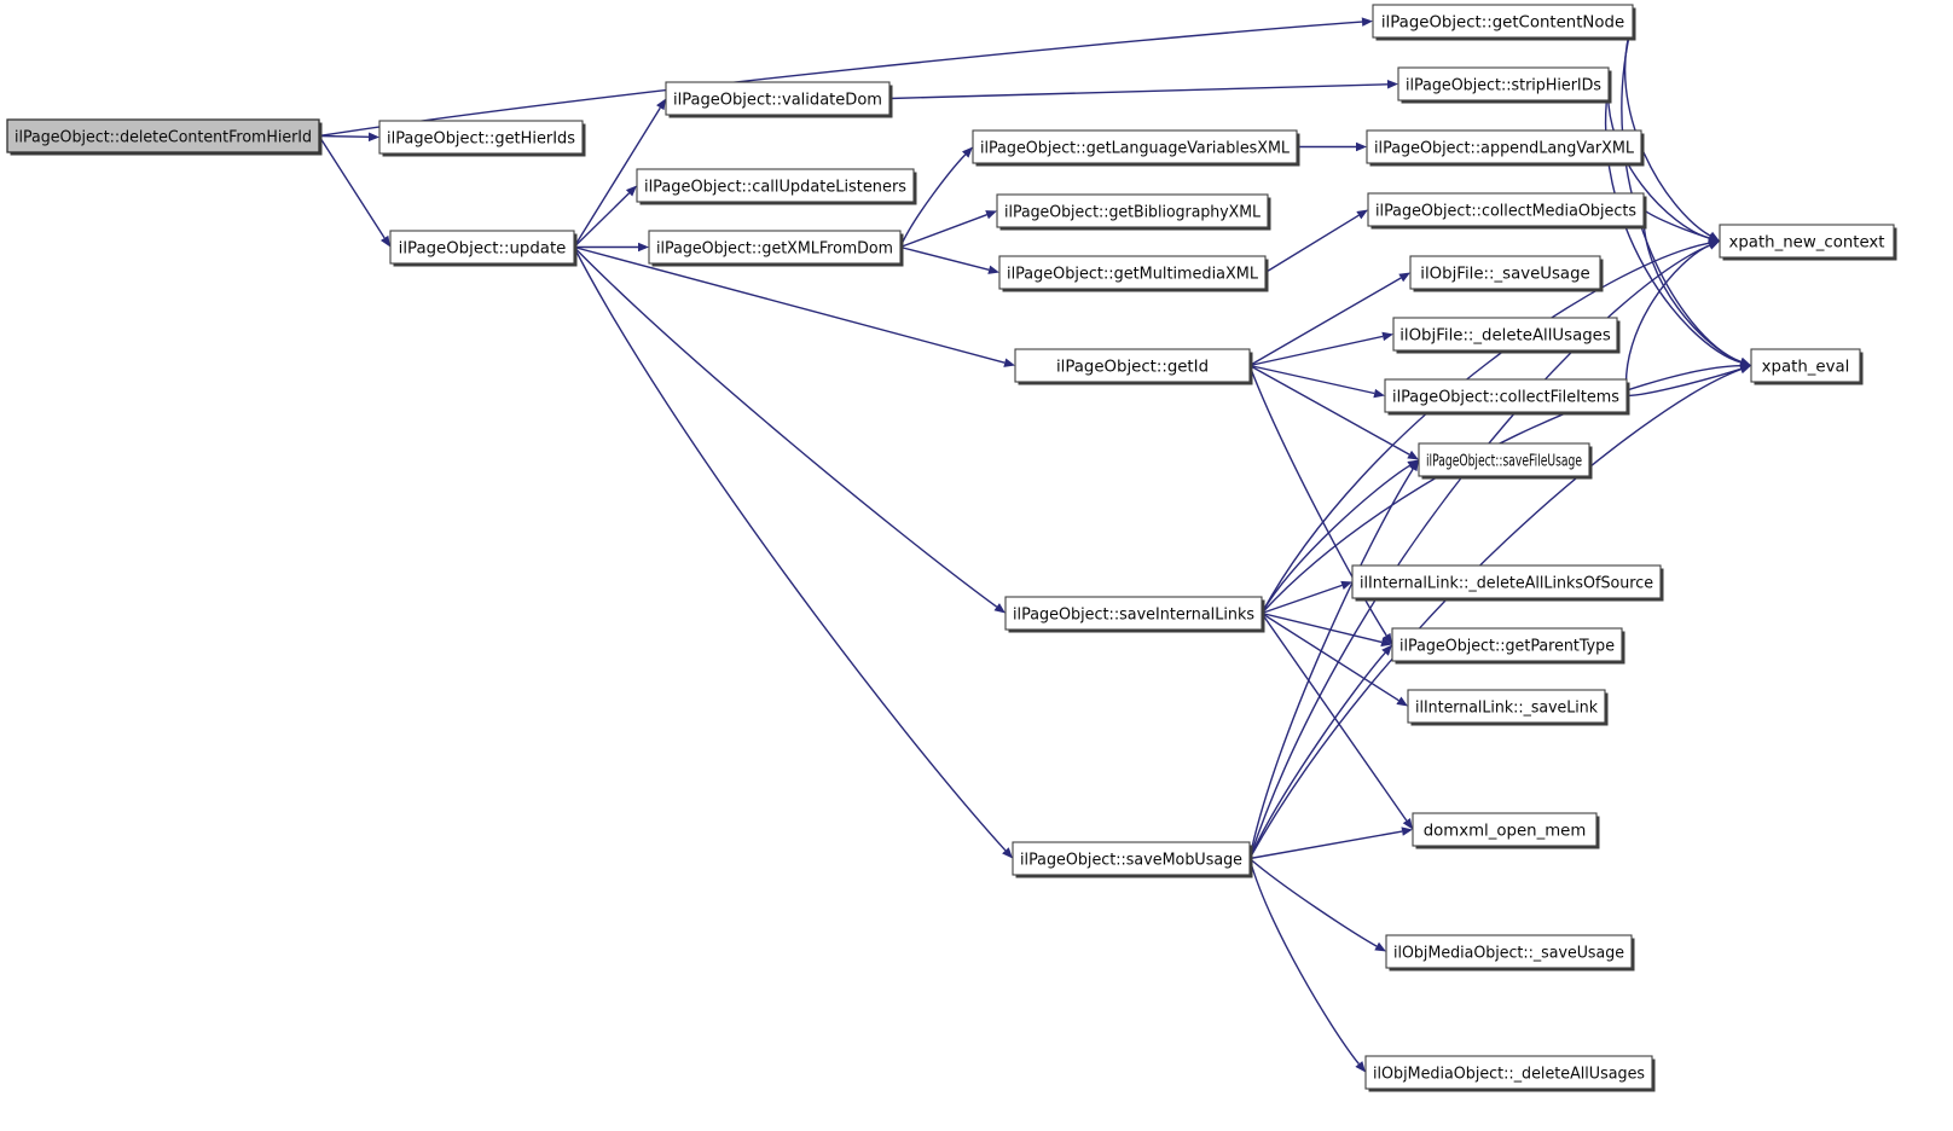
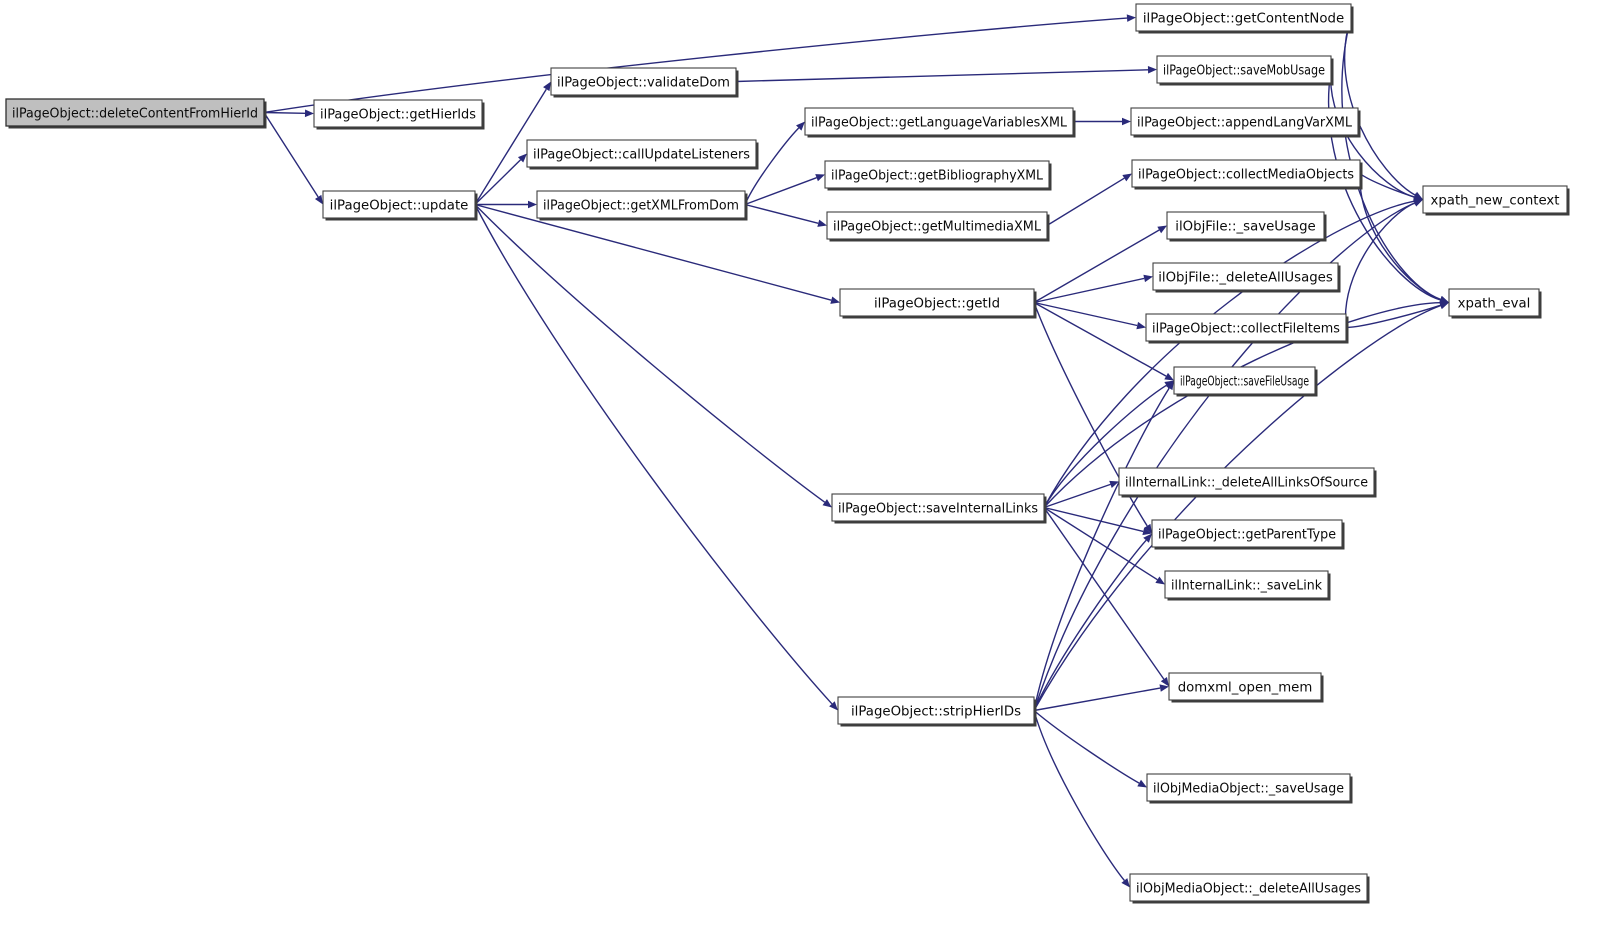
  ilPageObject::deleteContentFromHierId
  ilPageObject::getHierIds
  ilPageObject::update
  ilPageObject::validateDom
  ilPageObject::callUpdateListeners
  ilPageObject::getXMLFromDom
  ilPageObject::getLanguageVariablesXML
  ilPageObject::getBibliographyXML
  ilPageObject::getMultimediaXML
  ilPageObject::getId
  ilPageObject::saveInternalLinks
- ilPageObject::saveMobUsage
+ ilPageObject::stripHierIDs
  ilPageObject::getContentNode
- ilPageObject::stripHierIDs
+ ilPageObject::saveMobUsage
  ilPageObject::appendLangVarXML
  ilPageObject::collectMediaObjects
  ilObjFile::_saveUsage
  ilObjFile::_deleteAllUsages
  ilPageObject::collectFileItems
  ilPageObject::saveFileUsage
  ilInternalLink::_deleteAllLinksOfSource
  ilPageObject::getParentType
  ilInternalLink::_saveLink
  domxml_open_mem
  ilObjMediaObject::_saveUsage
  ilObjMediaObject::_deleteAllUsages
  xpath_new_context
  xpath_eval
